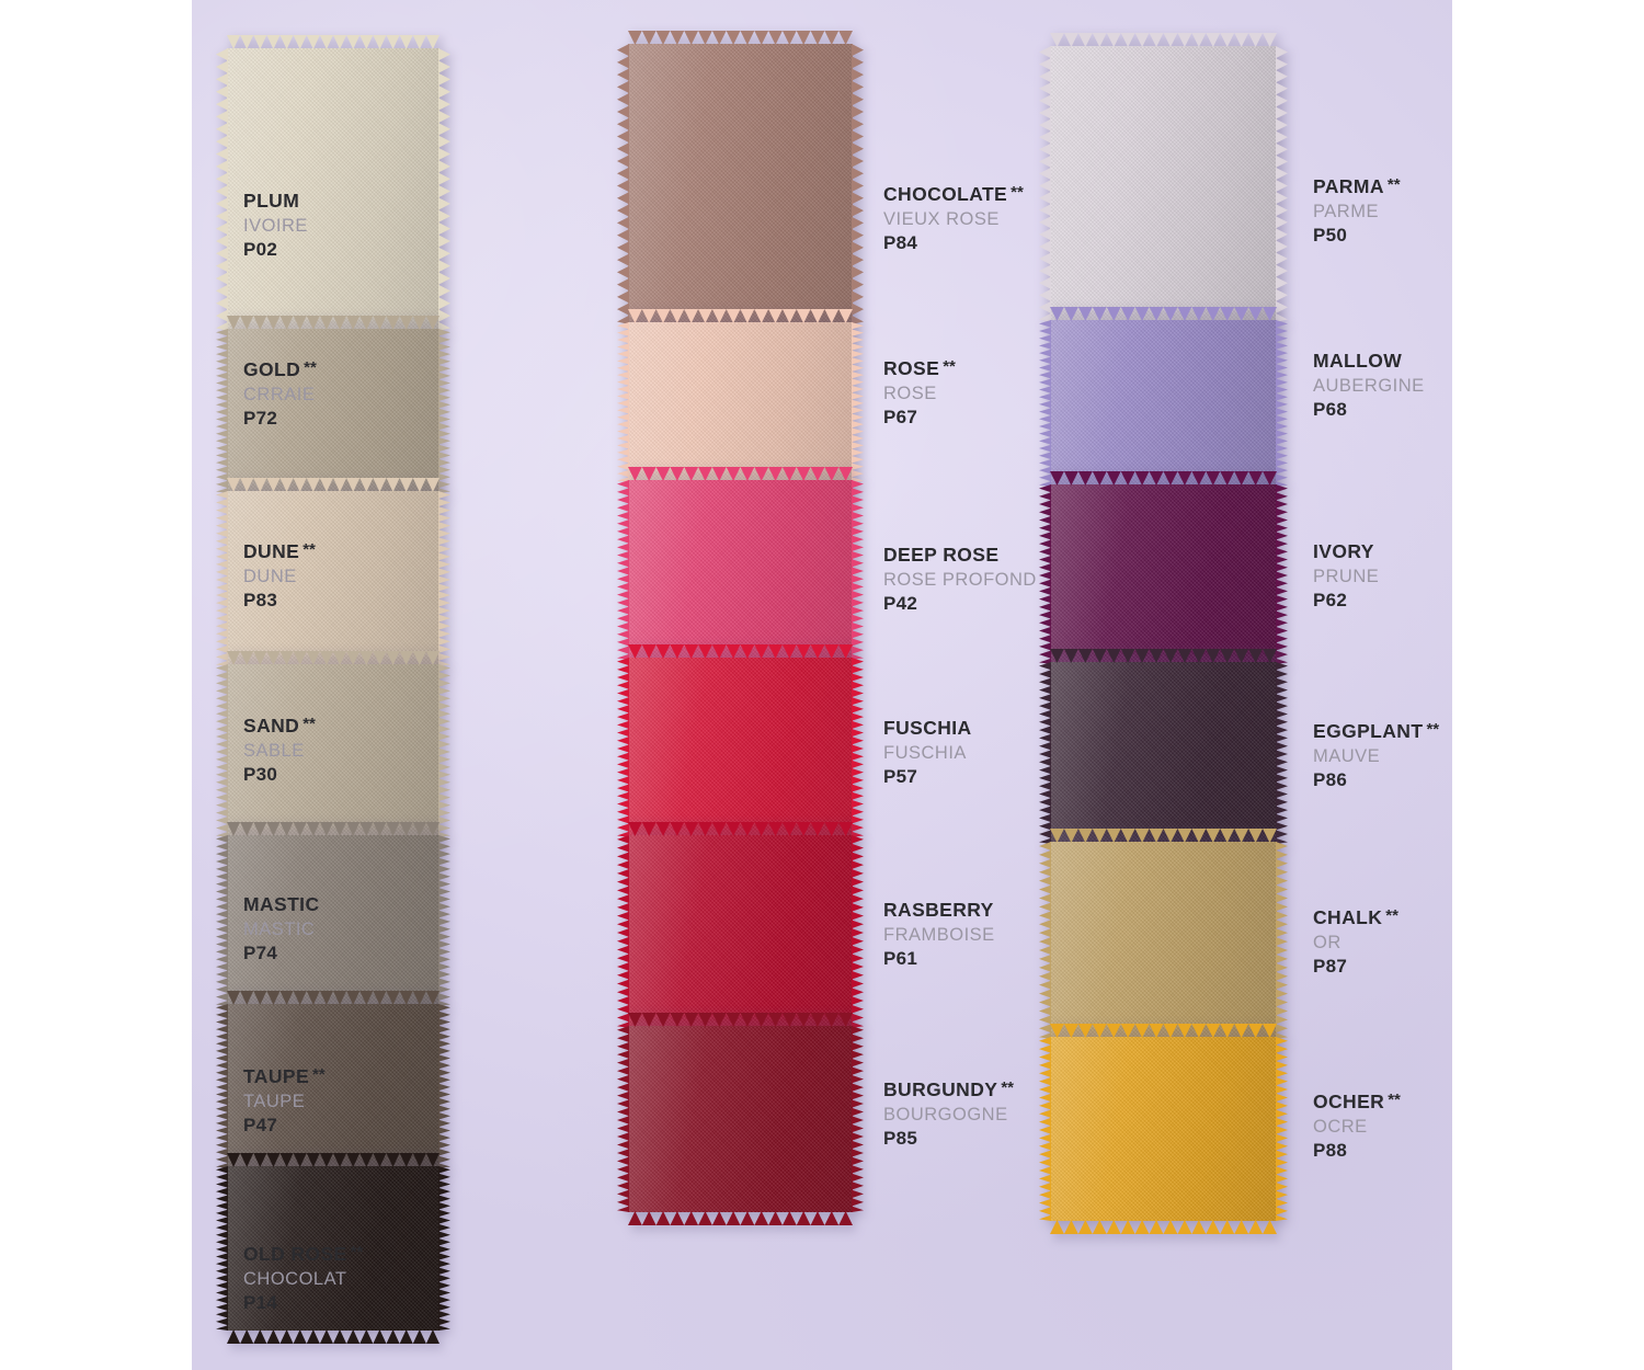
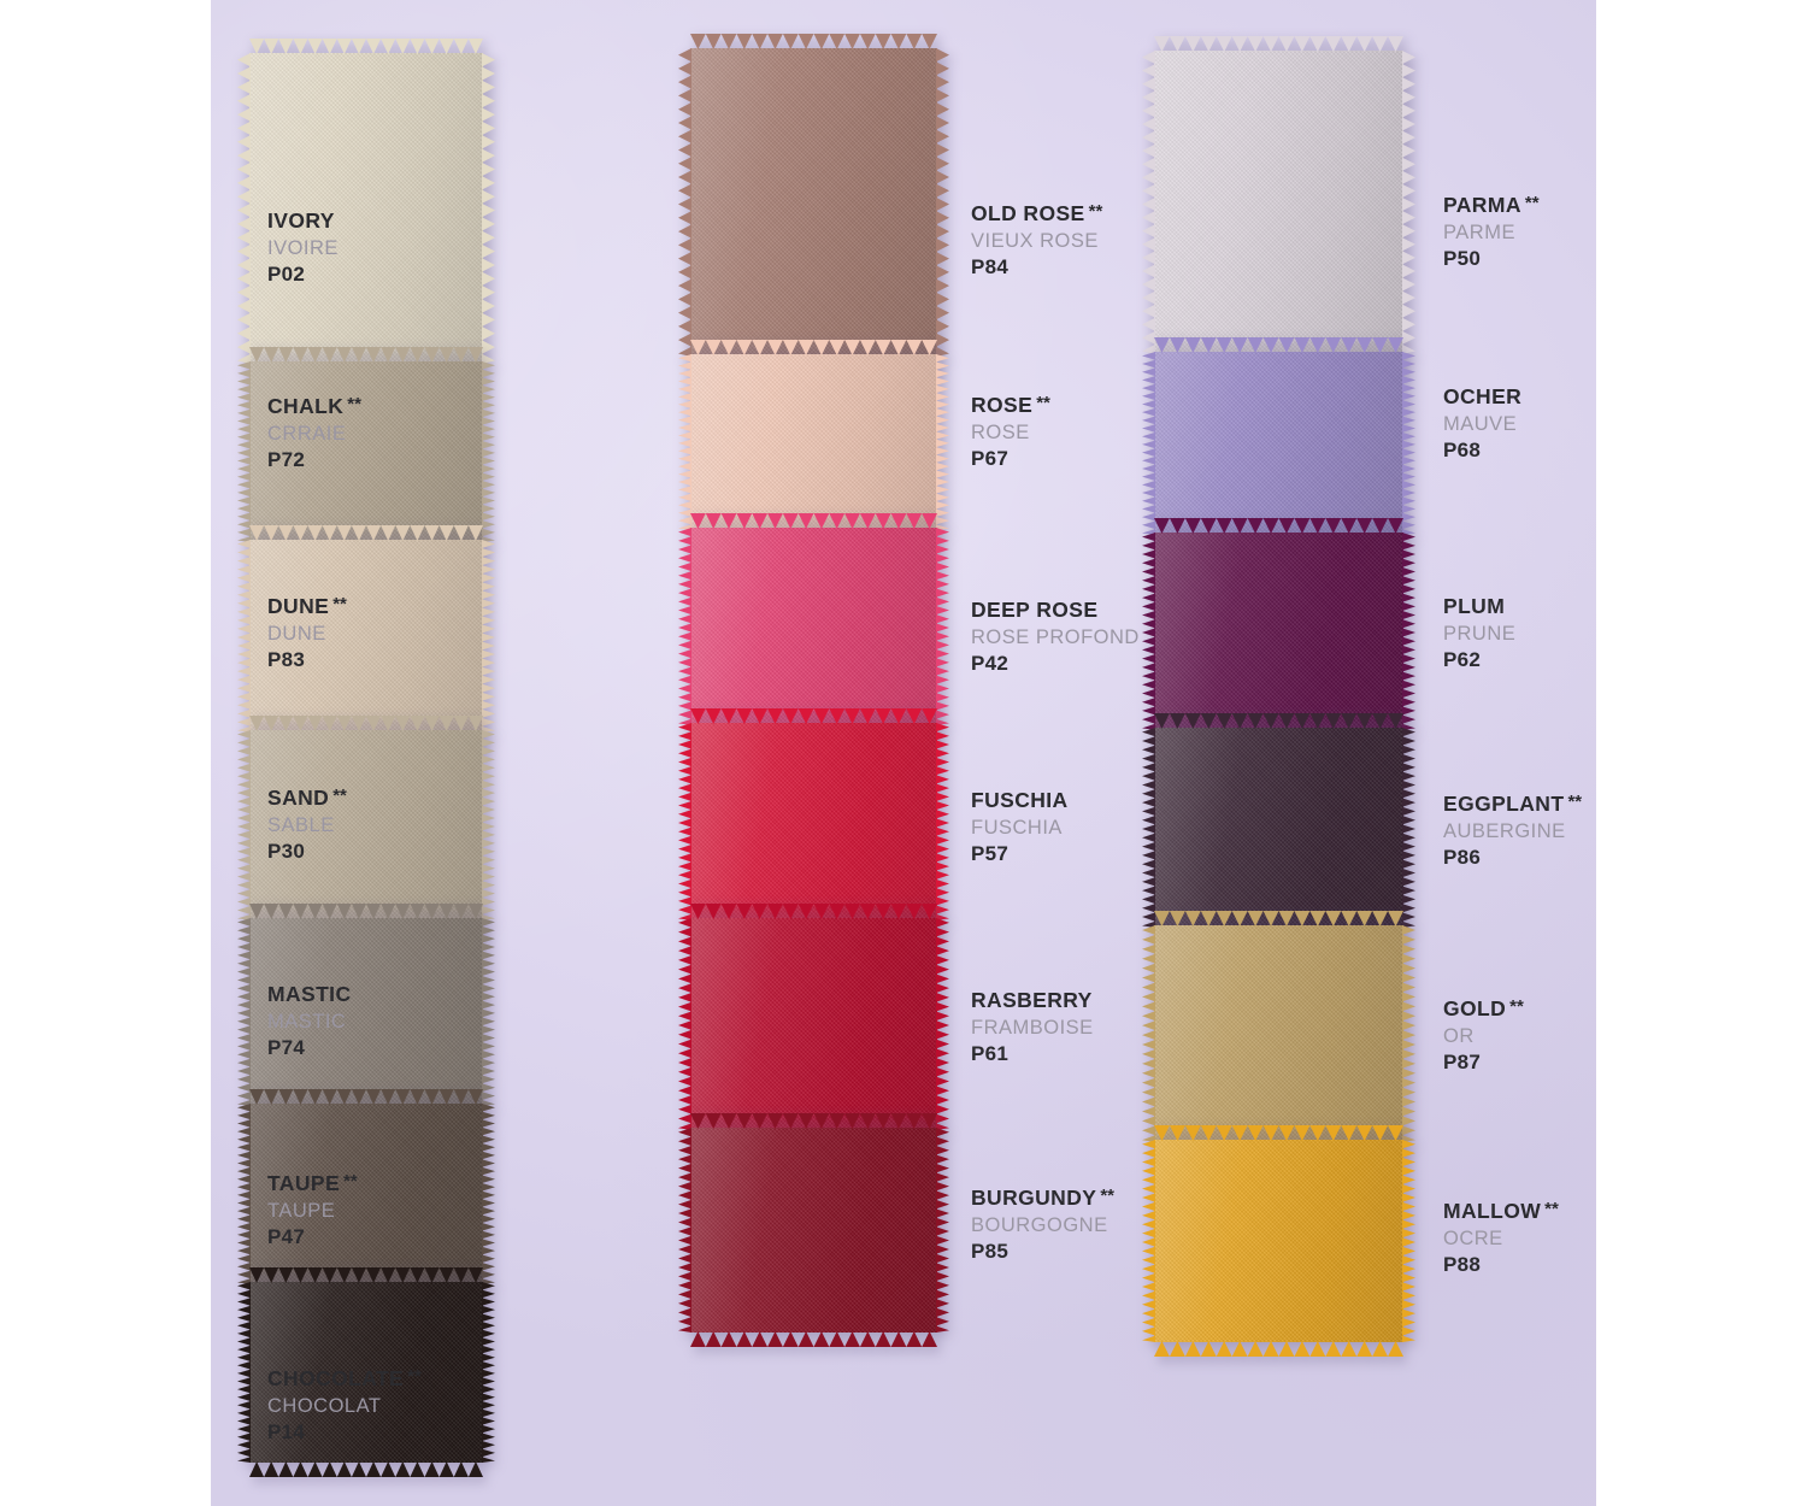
- PLUM
+ IVORY
  IVOIRE
  P02
- GOLD **
+ CHALK **
  CRRAIE
  P72
  DUNE **
  DUNE
  P83
  SAND **
  SABLE
  P30
  MASTIC
  MASTIC
  P74
  TAUPE **
  TAUPE
  P47
- OLD ROSE **
+ CHOCOLATE **
  CHOCOLAT
  P14
- CHOCOLATE **
+ OLD ROSE **
  VIEUX ROSE
  P84
  ROSE **
  ROSE
  P67
  DEEP ROSE
  ROSE PROFOND
  P42
  FUSCHIA
  FUSCHIA
  P57
  RASBERRY
  FRAMBOISE
  P61
  BURGUNDY **
  BOURGOGNE
  P85
  PARMA **
  PARME
  P50
- MALLOW
+ OCHER
- AUBERGINE
+ MAUVE
  P68
- IVORY
+ PLUM
  PRUNE
  P62
  EGGPLANT **
- MAUVE
+ AUBERGINE
  P86
- CHALK **
+ GOLD **
  OR
  P87
- OCHER **
+ MALLOW **
  OCRE
  P88
